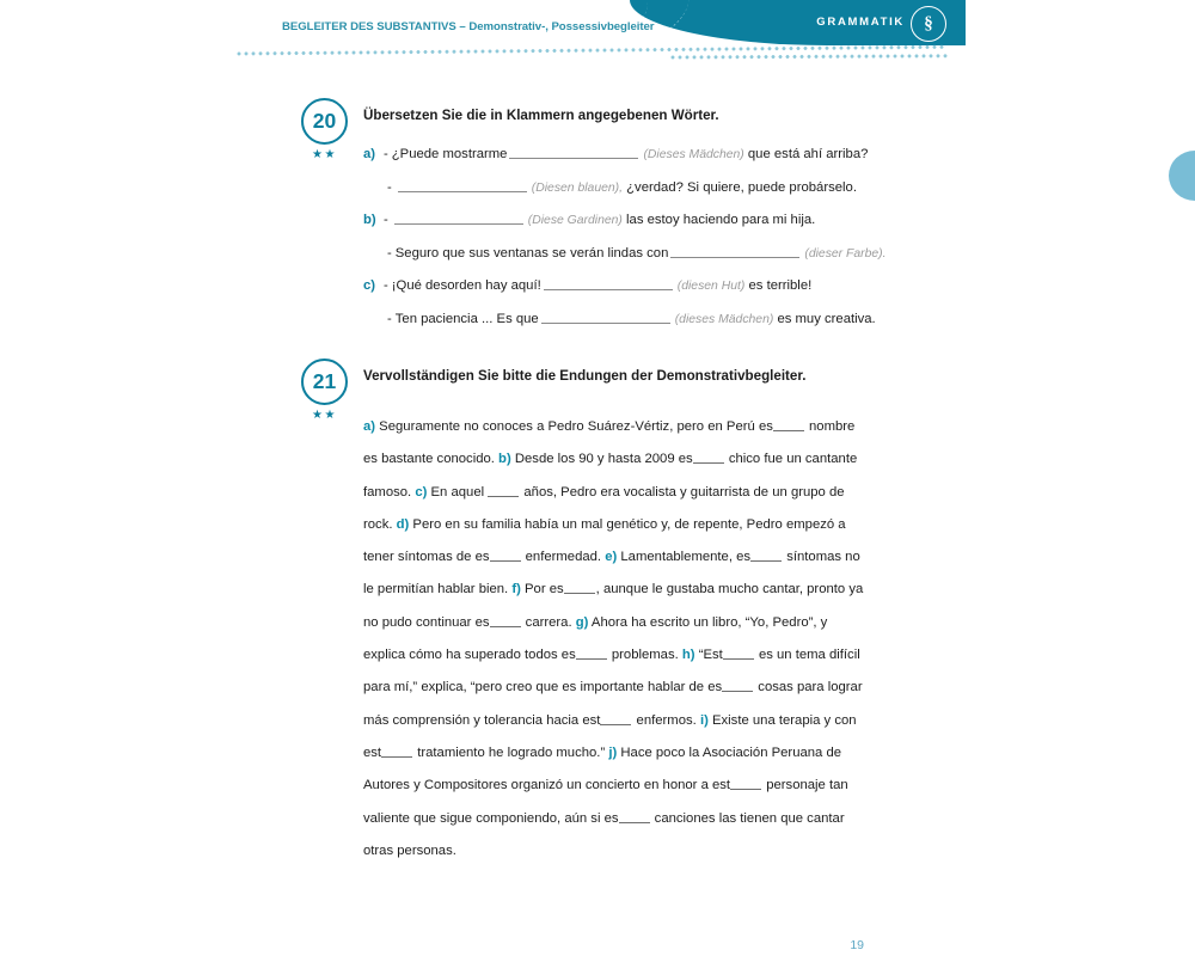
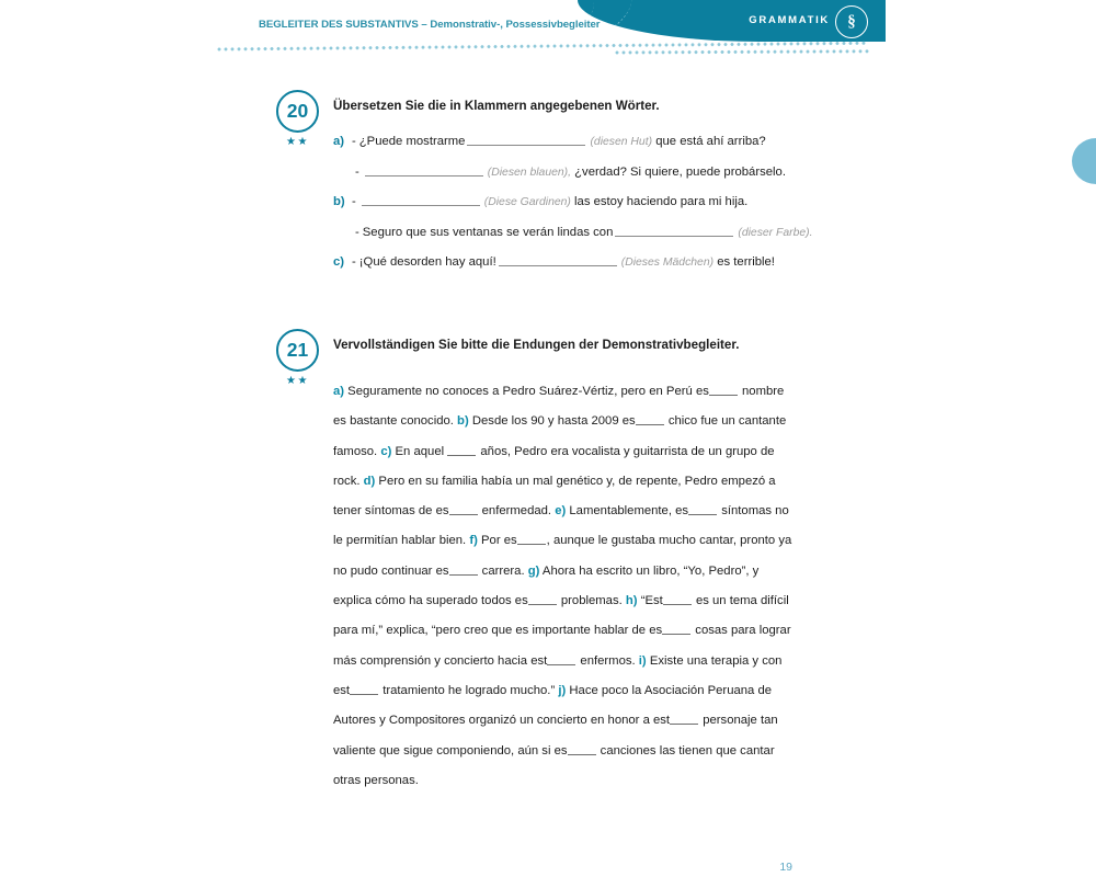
  GRAMMATIK
  §
  BEGLEITER DES SUBSTANTIVS – Demonstrativ-, Possessivbegleiter
  20
  ★★
  Übersetzen Sie die in Klammern angegebenen Wörter.
- a) - ¿Puede mostrarme (Dieses Mädchen) que está ahí arriba?
+ a) - ¿Puede mostrarme (diesen Hut) que está ahí arriba?
  - (Diesen blauen), ¿verdad? Si quiere, puede probárselo.
  b) - (Diese Gardinen) las estoy haciendo para mi hija.
  - Seguro que sus ventanas se verán lindas con (dieser Farbe).
- c) - ¡Qué desorden hay aquí! (diesen Hut) es terrible!
+ c) - ¡Qué desorden hay aquí! (Dieses Mädchen) es terrible!
- - Ten paciencia ... Es que (dieses Mädchen) es muy creativa.
  21
  ★★
  Vervollständigen Sie bitte die Endungen der Demonstrativbegleiter.
- a) Seguramente no conoces a Pedro Suárez-Vértiz, pero en Perú es nombre es bastante conocido. b) Desde los 90 y hasta 2009 es chico fue un cantante famoso. c) En aquel años, Pedro era vocalista y guitarrista de un grupo de rock. d) Pero en su familia había un mal genético y, de repente, Pedro empezó a tener síntomas de es enfermedad. e) Lamentablemente, es síntomas no le permitían hablar bien. f) Por es , aunque le gustaba mucho cantar, pronto ya no pudo continuar es carrera. g) Ahora ha escrito un libro, “Yo, Pedro”, y explica cómo ha superado todos es problemas. h) “Est es un tema difícil para mí,” explica, “pero creo que es importante hablar de es cosas para lograr más comprensión y tolerancia hacia est enfermos. i) Existe una terapia y con est tratamiento he logrado mucho.” j) Hace poco la Asociación Peruana de Autores y Compositores organizó un concierto en honor a est personaje tan valiente que sigue componiendo, aún si es canciones las tienen que cantar otras personas.
+ a) Seguramente no conoces a Pedro Suárez-Vértiz, pero en Perú es nombre es bastante conocido. b) Desde los 90 y hasta 2009 es chico fue un cantante famoso. c) En aquel años, Pedro era vocalista y guitarrista de un grupo de rock. d) Pero en su familia había un mal genético y, de repente, Pedro empezó a tener síntomas de es enfermedad. e) Lamentablemente, es síntomas no le permitían hablar bien. f) Por es , aunque le gustaba mucho cantar, pronto ya no pudo continuar es carrera. g) Ahora ha escrito un libro, “Yo, Pedro”, y explica cómo ha superado todos es problemas. h) “Est es un tema difícil para mí,” explica, “pero creo que es importante hablar de es cosas para lograr más comprensión y concierto hacia est enfermos. i) Existe una terapia y con est tratamiento he logrado mucho.” j) Hace poco la Asociación Peruana de Autores y Compositores organizó un concierto en honor a est personaje tan valiente que sigue componiendo, aún si es canciones las tienen que cantar otras personas.
  19
